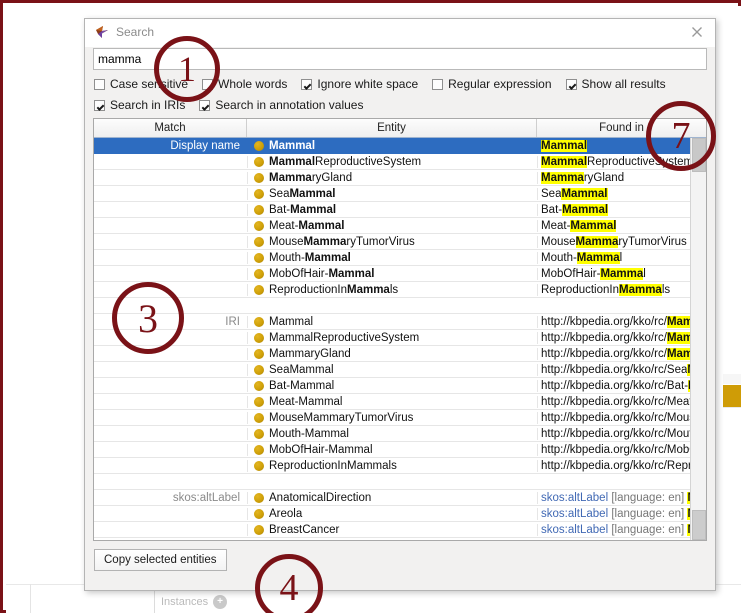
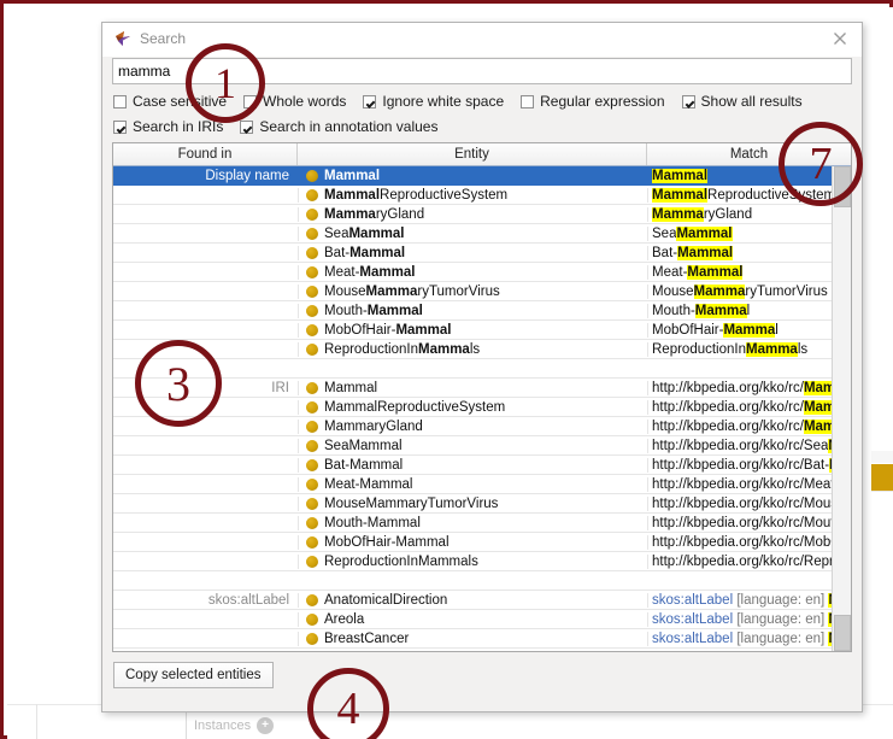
  Instances +
  Search
  mamma
  Case sensitive
  Whole words
  Ignore white space
  Regular expression
  Show all results
  Search in IRIs
  Search in annotation values
- Match
+ Found in
  Entity
- Found in
+ Match
  Display name
  Mammal
  Mammal
  MammalReproductiveSystem
  MammalReproductiveSystem
  MammaryGland
  MammaryGland
  SeaMammal
  SeaMammal
  Bat-Mammal
  Bat-Mammal
  Meat-Mammal
  Meat-Mammal
  MouseMammaryTumorVirus
  MouseMammaryTumorVirus
  Mouth-Mammal
  Mouth-Mammal
  MobOfHair-Mammal
  MobOfHair-Mammal
  ReproductionInMammals
  ReproductionInMammals
  IRI
  Mammal
  http://kbpedia.org/kko/rc/Mam
  MammalReproductiveSystem
  http://kbpedia.org/kko/rc/Mam
  MammaryGland
  http://kbpedia.org/kko/rc/Mam
  SeaMammal
  http://kbpedia.org/kko/rc/Sea
  Bat-Mammal
  http://kbpedia.org/kko/rc/Bat-
  Meat-Mammal
  http://kbpedia.org/kko/rc/Mea
  MouseMammaryTumorVirus
  http://kbpedia.org/kko/rc/Mou
  Mouth-Mammal
  http://kbpedia.org/kko/rc/Mou
  MobOfHair-Mammal
  http://kbpedia.org/kko/rc/Mob
  ReproductionInMammals
  http://kbpedia.org/kko/rc/Rep
  skos:altLabel
  AnatomicalDirection
  skos:altLabel [language: en]
  Areola
  skos:altLabel [language: en]
  BreastCancer
  skos:altLabel [language: en]
  Copy selected entities
  1
  7
  3
  4
